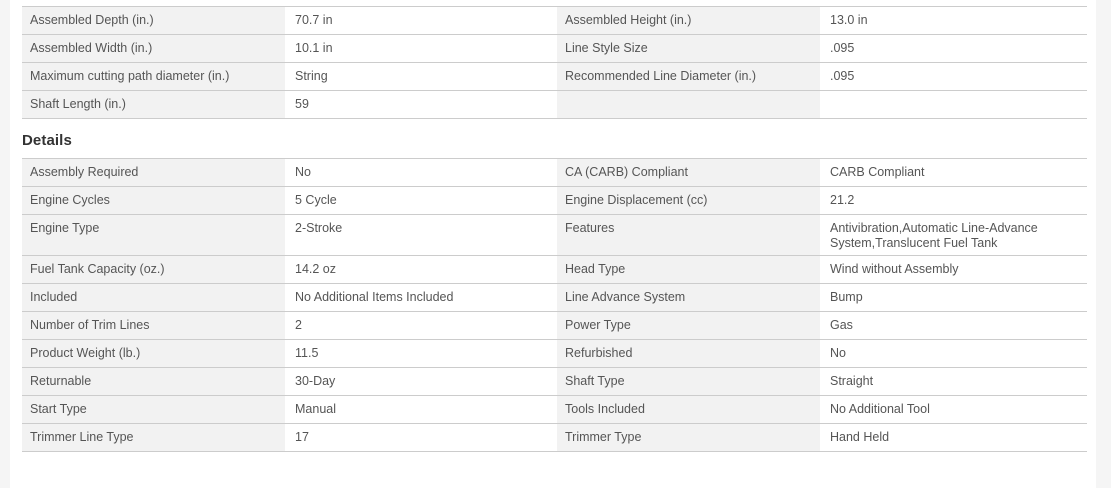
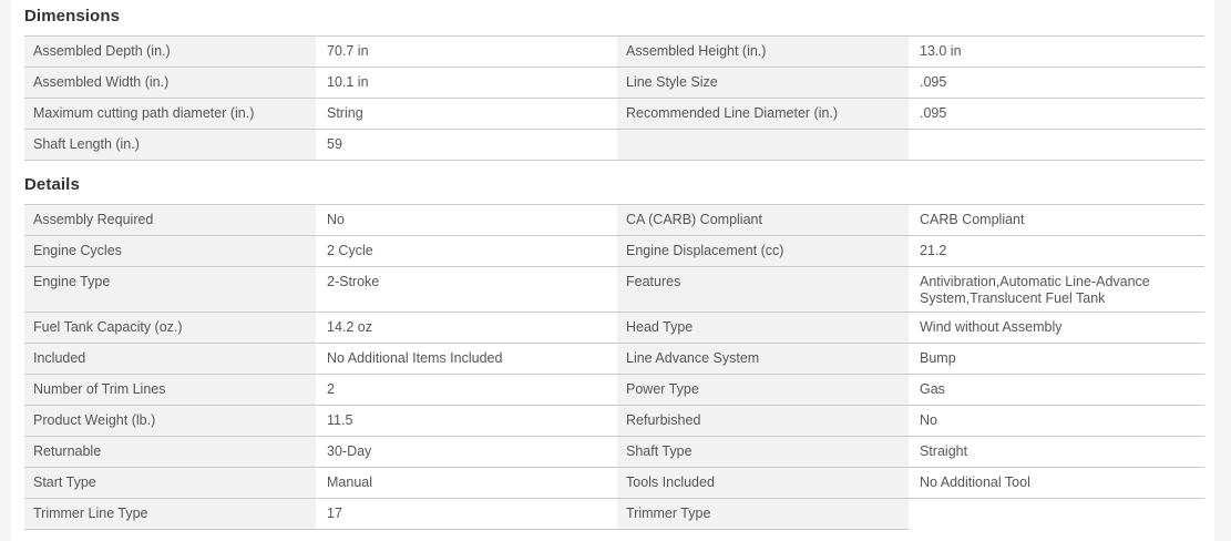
+ Dimensions
  Assembled Depth (in.)
  70.7 in
  Assembled Height (in.)
  13.0 in
  Assembled Width (in.)
  10.1 in
  Line Style Size
  .095
  Maximum cutting path diameter (in.)
  String
  Recommended Line Diameter (in.)
  .095
  Shaft Length (in.)
  59
  Details
  Assembly Required
  No
  CA (CARB) Compliant
  CARB Compliant
  Engine Cycles
- 5 Cycle
+ 2 Cycle
  Engine Displacement (cc)
  21.2
  Engine Type
  2-Stroke
  Features
  Antivibration,Automatic Line-Advance System,Translucent Fuel Tank
  Fuel Tank Capacity (oz.)
  14.2 oz
  Head Type
  Wind without Assembly
  Included
  No Additional Items Included
  Line Advance System
  Bump
  Number of Trim Lines
  2
  Power Type
  Gas
  Product Weight (lb.)
  11.5
  Refurbished
  No
  Returnable
  30-Day
  Shaft Type
  Straight
  Start Type
  Manual
  Tools Included
  No Additional Tool
  Trimmer Line Type
  17
  Trimmer Type
- Hand Held
